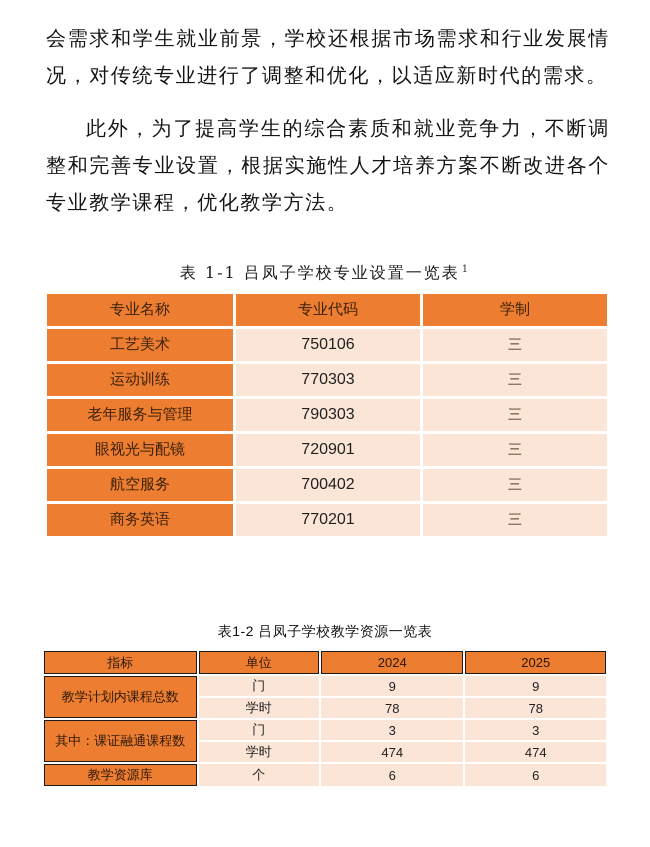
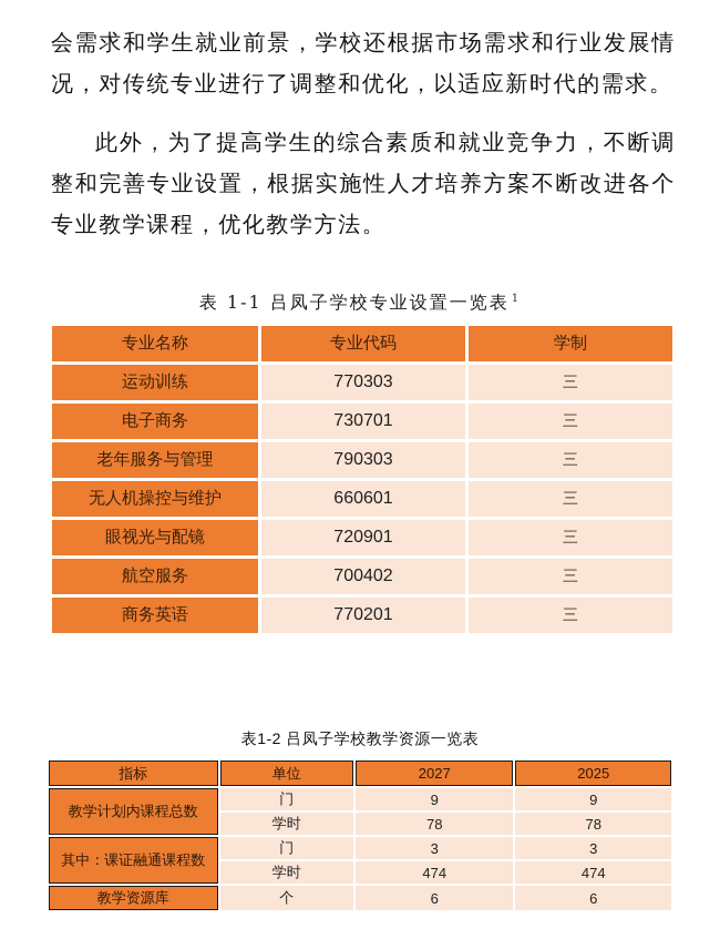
  会需求和学生就业前景，学校还根据市场需求和行业发展情况，对传统专业进行了调整和优化，以适应新时代的需求。
  此外，为了提高学生的综合素质和就业竞争力，不断调整和完善专业设置，根据实施性人才培养方案不断改进各个专业教学课程，优化教学方法。
  表 1-1 吕凤子学校专业设置一览表 1
  专业名称	专业代码	学制
- 工艺美术	750106	三
  运动训练	770303	三
+ 电子商务	730701	三
  老年服务与管理	790303	三
+ 无人机操控与维护	660601	三
  眼视光与配镜	720901	三
  航空服务	700402	三
  商务英语	770201	三
  表1-2 吕凤子学校教学资源一览表
- 指标	单位	2024	2025
+ 指标	单位	2027	2025
  教学计划内课程总数	门	9	9
  学时	78	78
  其中：课证融通课程数	门	3	3
  学时	474	474
  教学资源库	个	6	6
